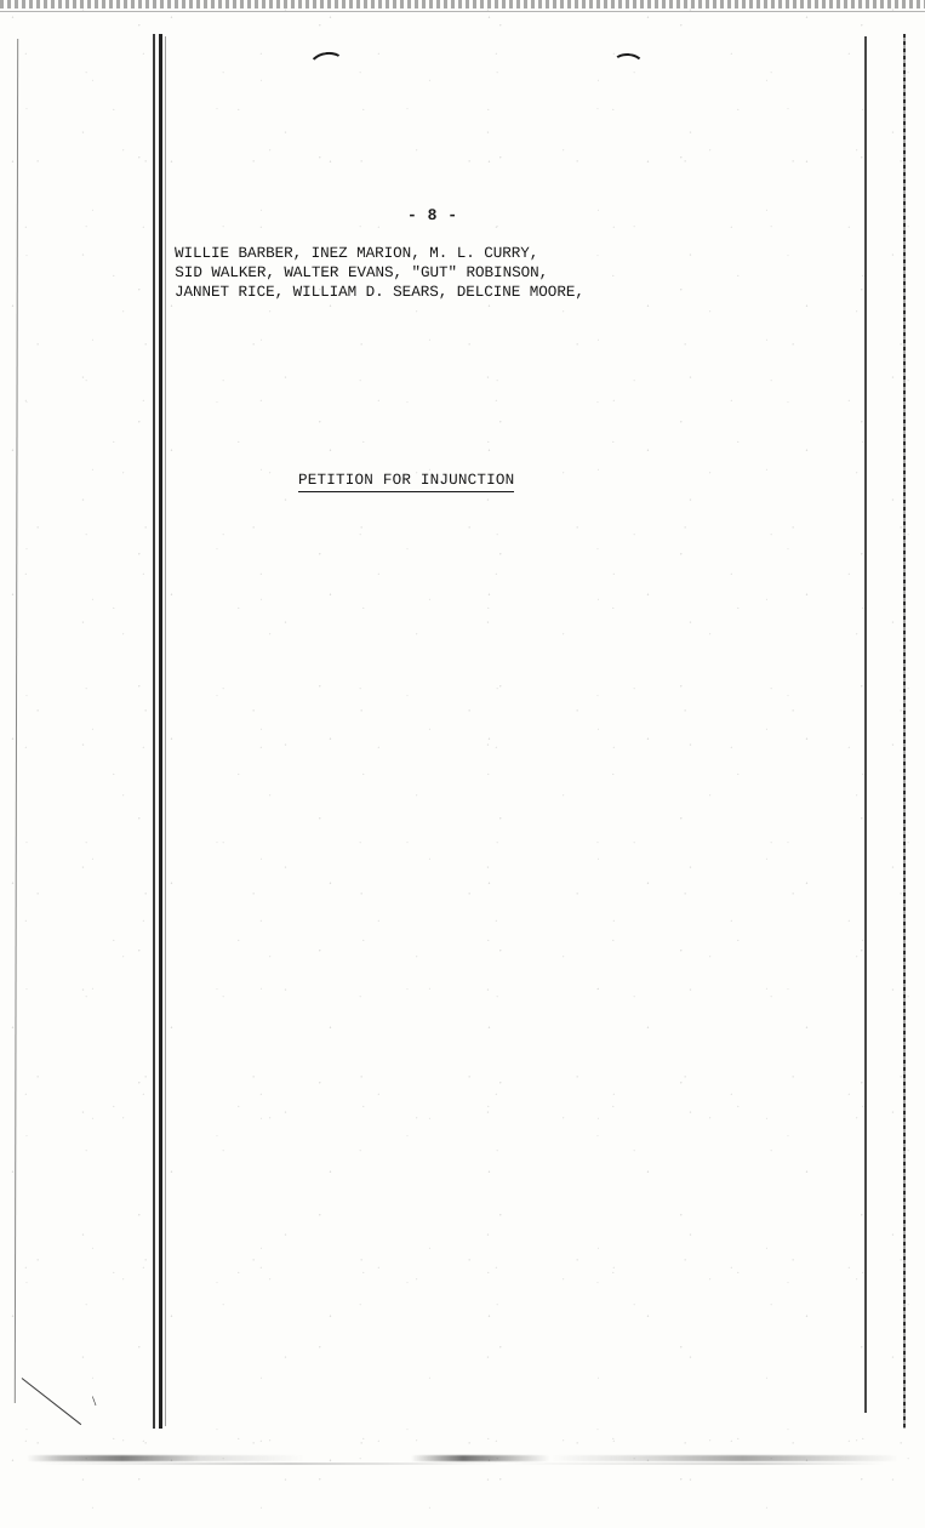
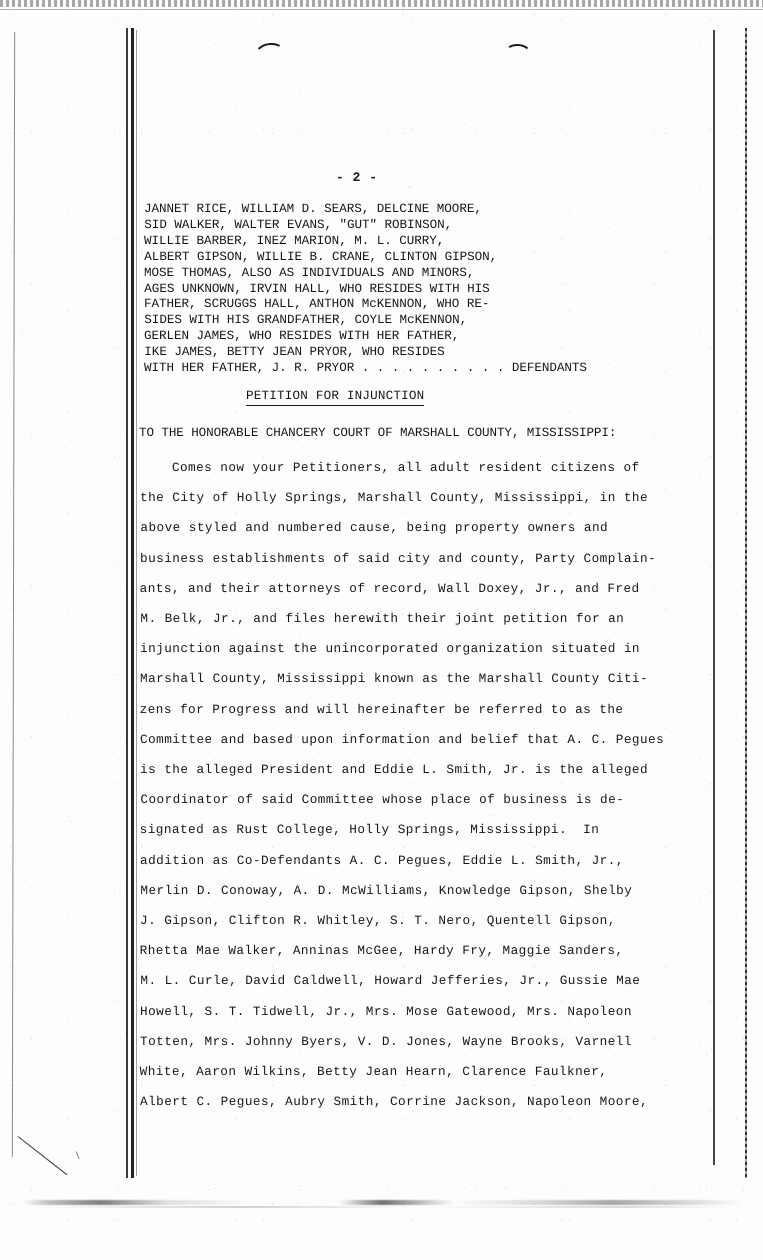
  \
- - 8 -
+ - 2 -
- WILLIE BARBER, INEZ MARION, M. L. CURRY,
+ JANNET RICE, WILLIAM D. SEARS, DELCINE MOORE,
  SID WALKER, WALTER EVANS, "GUT" ROBINSON,
- JANNET RICE, WILLIAM D. SEARS, DELCINE MOORE,
+ WILLIE BARBER, INEZ MARION, M. L. CURRY,
+ ALBERT GIPSON, WILLIE B. CRANE, CLINTON GIPSON,
+ MOSE THOMAS, ALSO AS INDIVIDUALS AND MINORS,
+ AGES UNKNOWN, IRVIN HALL, WHO RESIDES WITH HIS
+ FATHER, SCRUGGS HALL, ANTHON McKENNON, WHO RE-
+ SIDES WITH HIS GRANDFATHER, COYLE McKENNON,
+ GERLEN JAMES, WHO RESIDES WITH HER FATHER,
+ IKE JAMES, BETTY JEAN PRYOR, WHO RESIDES
+ WITH HER FATHER, J. R. PRYOR . . . . . . . . . . DEFENDANTS
  PETITION FOR INJUNCTION
+ TO THE HONORABLE CHANCERY COURT OF MARSHALL COUNTY, MISSISSIPPI:
+ Comes now your Petitioners, all adult resident citizens of
+ the City of Holly Springs, Marshall County, Mississippi, in the
+ above styled and numbered cause, being property owners and
+ business establishments of said city and county, Party Complain-
+ ants, and their attorneys of record, Wall Doxey, Jr., and Fred
+ M. Belk, Jr., and files herewith their joint petition for an
+ injunction against the unincorporated organization situated in
+ Marshall County, Mississippi known as the Marshall County Citi-
+ zens for Progress and will hereinafter be referred to as the
+ Committee and based upon information and belief that A. C. Pegues
+ is the alleged President and Eddie L. Smith, Jr. is the alleged
+ Coordinator of said Committee whose place of business is de-
+ signated as Rust College, Holly Springs, Mississippi. In
+ addition as Co-Defendants A. C. Pegues, Eddie L. Smith, Jr.,
+ Merlin D. Conoway, A. D. McWilliams, Knowledge Gipson, Shelby
+ J. Gipson, Clifton R. Whitley, S. T. Nero, Quentell Gipson,
+ Rhetta Mae Walker, Anninas McGee, Hardy Fry, Maggie Sanders,
+ M. L. Curle, David Caldwell, Howard Jefferies, Jr., Gussie Mae
+ Howell, S. T. Tidwell, Jr., Mrs. Mose Gatewood, Mrs. Napoleon
+ Totten, Mrs. Johnny Byers, V. D. Jones, Wayne Brooks, Varnell
+ White, Aaron Wilkins, Betty Jean Hearn, Clarence Faulkner,
+ Albert C. Pegues, Aubry Smith, Corrine Jackson, Napoleon Moore,
